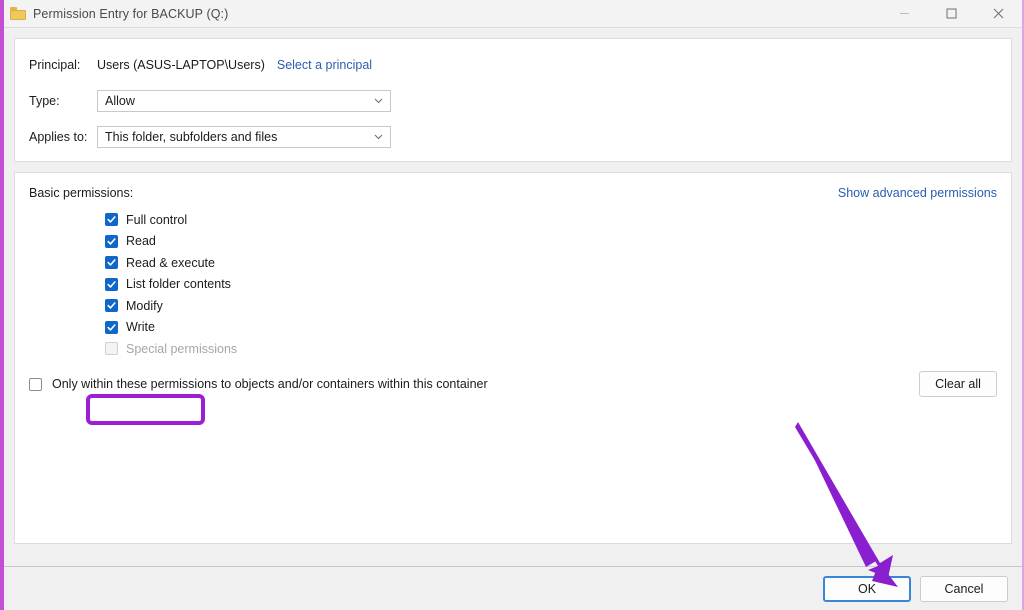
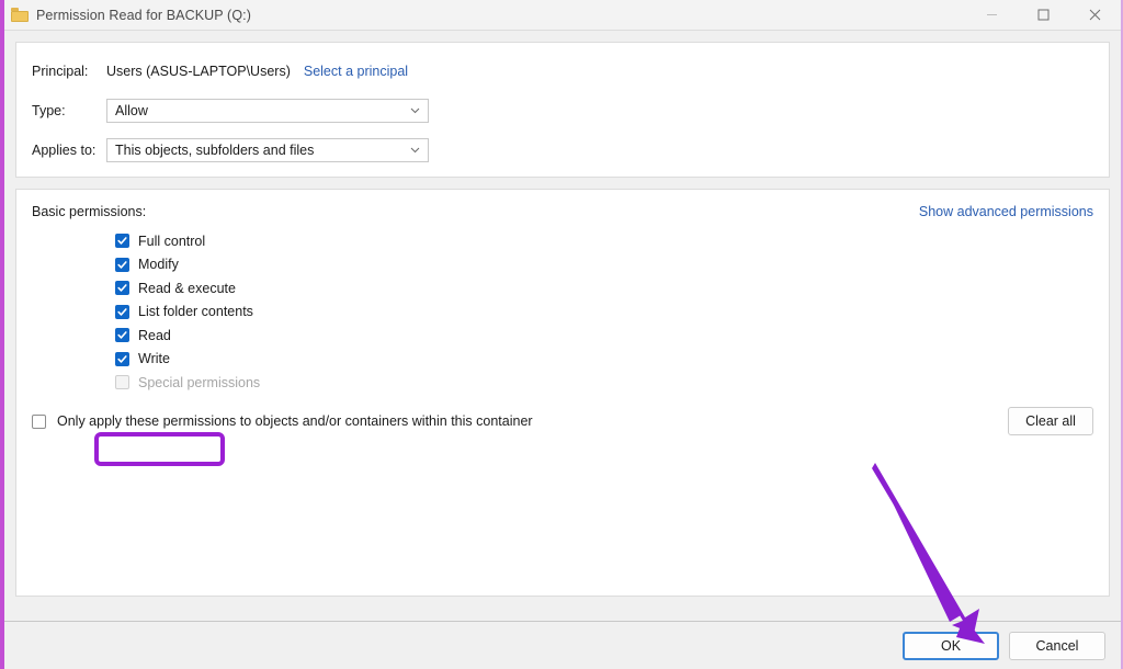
- Permission Entry for BACKUP (Q:)
+ Permission Read for BACKUP (Q:)
  Principal:
  Users (ASUS-LAPTOP\Users)
  Select a principal
  Type:
  Allow
  Applies to:
- This folder, subfolders and files
+ This objects, subfolders and files
  Basic permissions:
  Show advanced permissions
  Full control
- Read
+ Modify
  Read & execute
  List folder contents
- Modify
+ Read
  Write
  Special permissions
- Only within these permissions to objects and/or containers within this container
+ Only apply these permissions to objects and/or containers within this container
  Clear all
  OK
  Cancel
